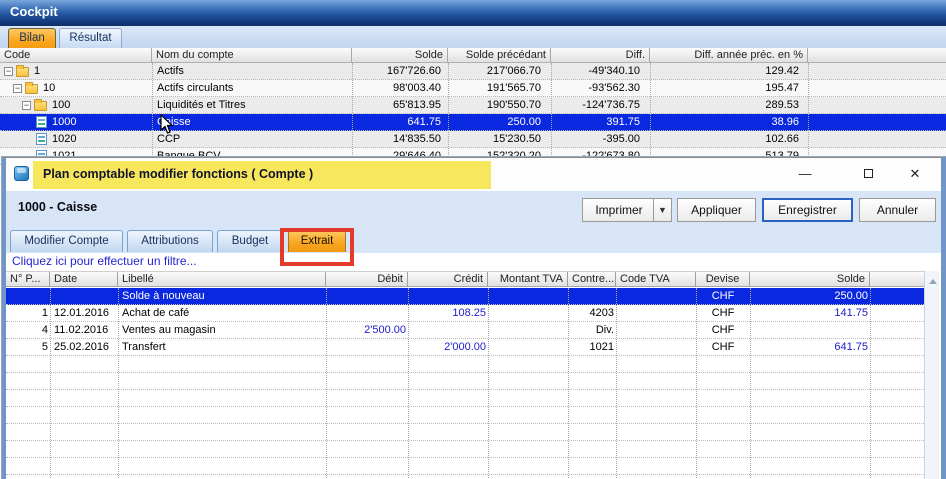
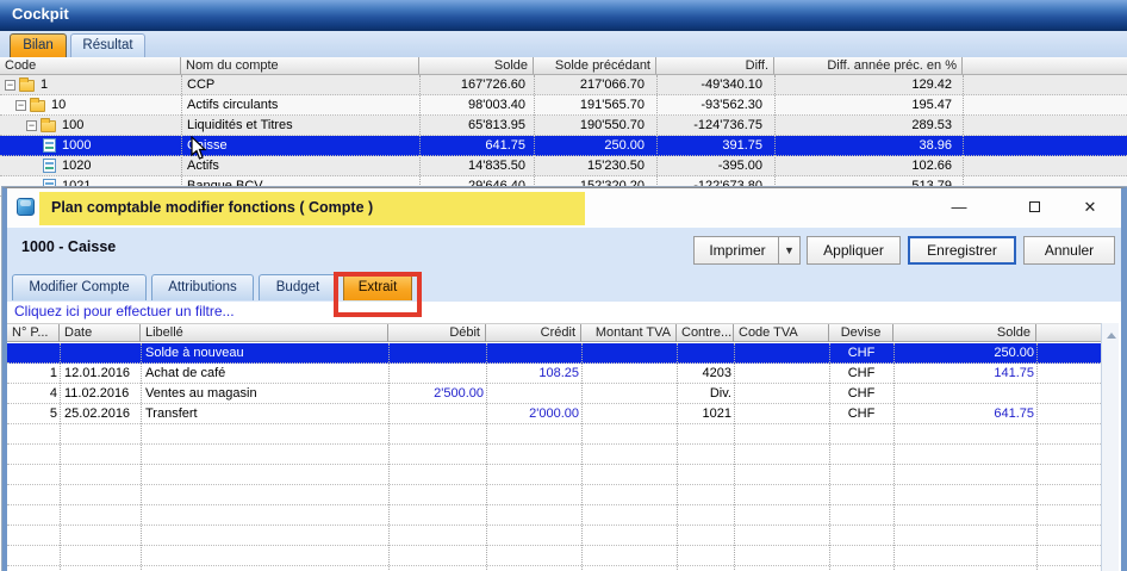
  Cockpit
  Bilan
  Résultat
  Code
  Nom du compte
  Solde
  Solde précédant
  Diff.
  Diff. année préc. en %
  −
  1
- Actifs
+ CCP
  167'726.60
  217'066.70
  -49'340.10
  129.42
  −
  10
  Actifs circulants
  98'003.40
  191'565.70
  -93'562.30
  195.47
  −
  100
  Liquidités et Titres
  65'813.95
  190'550.70
  -124'736.75
  289.53
  1000
  641.75
  250.00
  391.75
  38.96
  1020
- CCP
+ Actifs
  14'835.50
  15'230.50
  -395.00
  102.66
  1021
  Banque BCV
  29'646.40
  152'320.20
  -122'673.80
  513.79
  Plan comptable modifier fonctions ( Compte )
  —
  ✕
  1000 - Caisse
  Imprimer
  ▼
  Appliquer
  Enregistrer
  Annuler
  Modifier Compte
  Attributions
  Budget
  Extrait
  Cliquez ici pour effectuer un filtre...
  N° P...
  Date
  Libellé
  Débit
  Crédit
  Montant TVA
  Contre...
  Code TVA
  Devise
  Solde
  Solde à nouveau
  CHF
  250.00
  1
  12.01.2016
  Achat de café
  108.25
  4203
  CHF
  141.75
  4
  11.02.2016
  Ventes au magasin
  2'500.00
  Div.
  CHF
  5
  25.02.2016
  Transfert
  2'000.00
  1021
  CHF
  641.75
